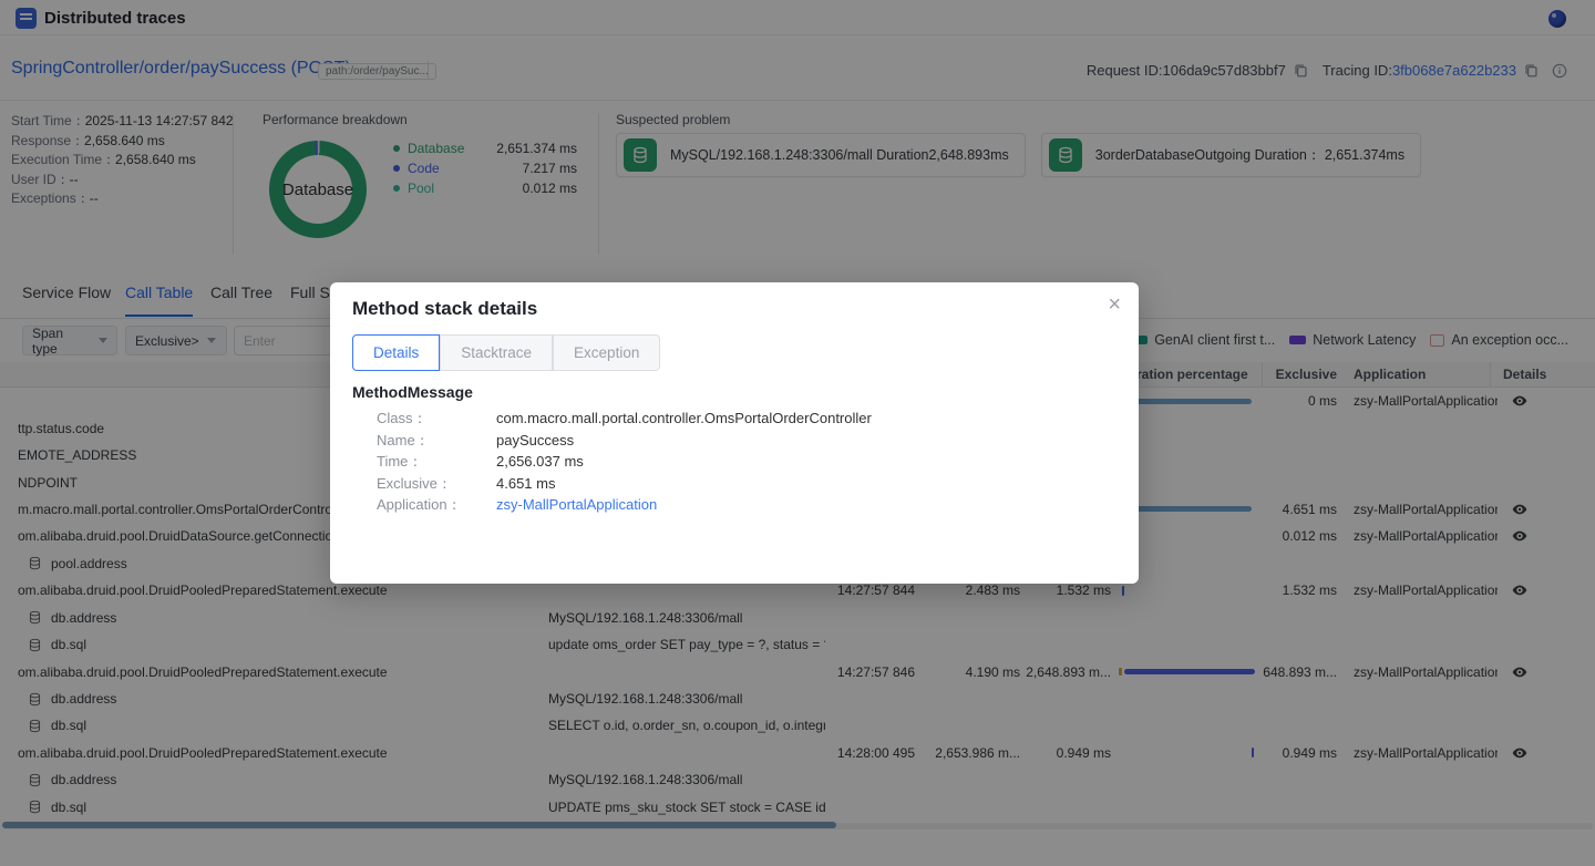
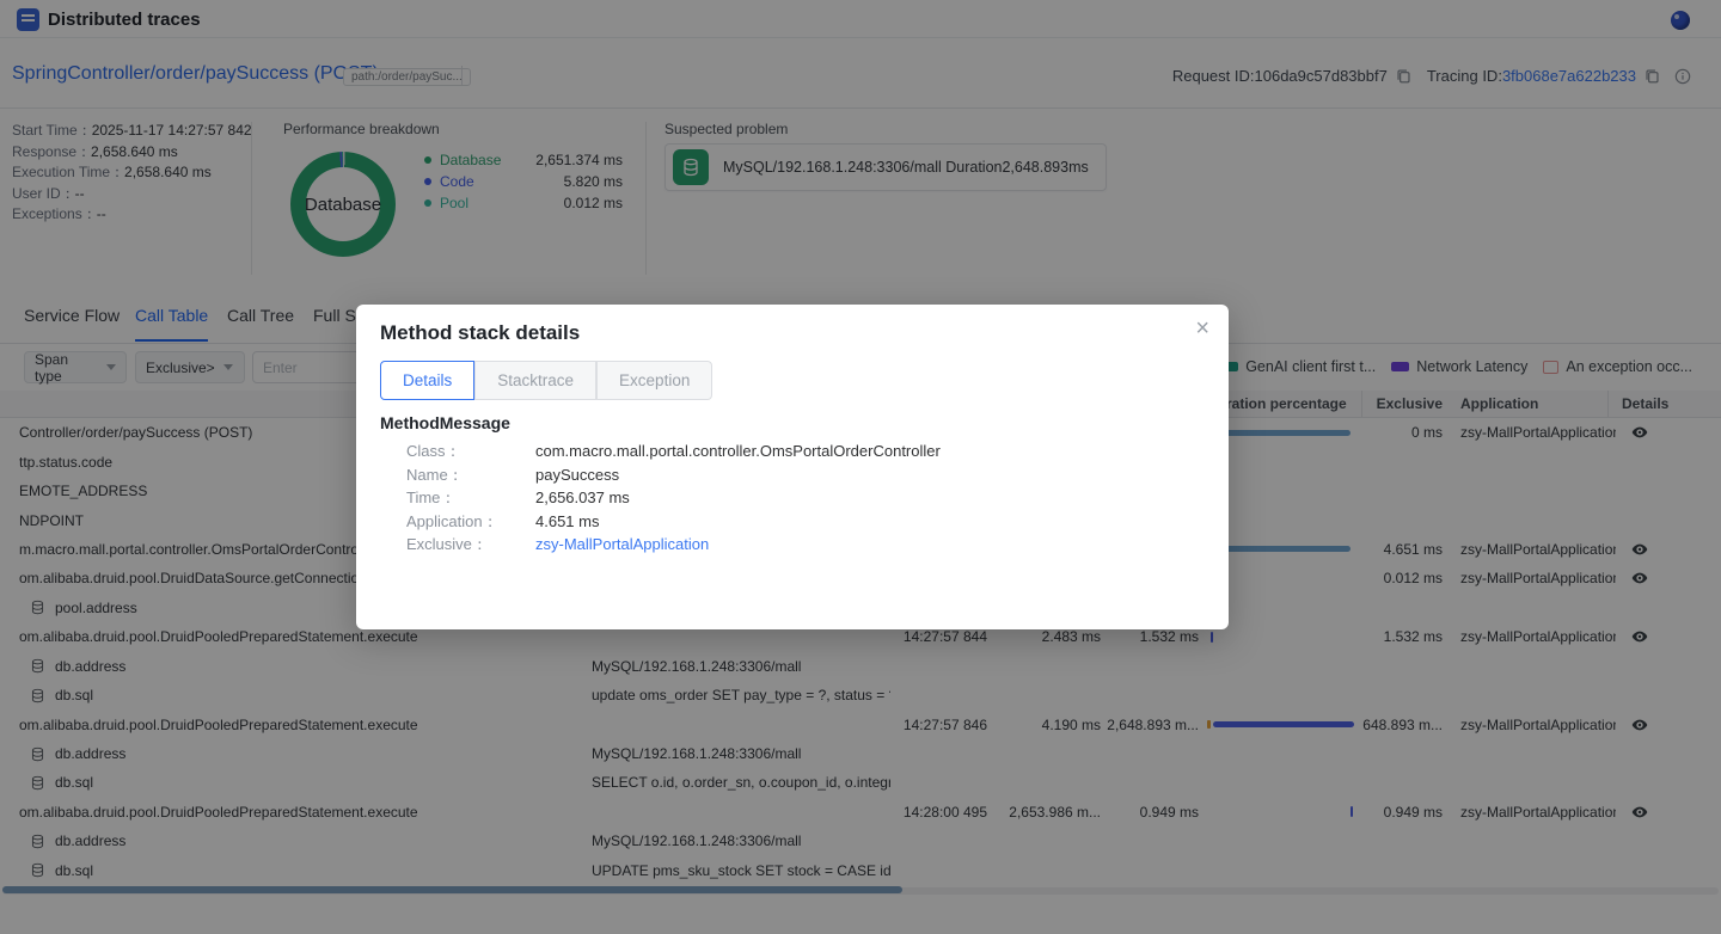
  Distributed traces
  SpringController/order/paySuccess (PO
  path:/order/paySuc..
  Request ID:
  106da9c57d83bbf7
  Tracing ID:
  3fb068e7a622b233
- Start Time：2025-11-13 14:27:57 842
+ Start Time：2025-11-17 14:27:57 842
  Response：2,658.640 ms
  Execution Time：2,658.640 ms
  User ID：--
  Exceptions：--
  Performance breakdown
  Database
  Database
  2,651.374 ms
  Code
- 7.217 ms
+ 5.820 ms
  Pool
  0.012 ms
  Suspected problem
  MySQL/192.168.1.248:3306/mall Duration2,648.893ms
- 3orderDatabaseOutgoing Duration： 2,651.374ms
  Service Flow
  Call Table
  Call Tree
  Full S
  Span type
  Exclusive>
  Enter
  GenAI client first t...
  Network Latency
  An exception occ...
  ration percentage
  Exclusive
  Application
  Details
+ Controller/order/paySuccess (POST)
  0 ms
  zsy-MallPortalApplicatio
  ttp.status.code
  EMOTE_ADDRESS
  NDPOINT
  m.macro.mall.portal.controller.OmsPortalOrderContro
  4.651 ms
  zsy-MallPortalApplicatio
  om.alibaba.druid.pool.DruidDataSource.getConnectio
  0.012 ms
  zsy-MallPortalApplicatio
  pool.address
  om.alibaba.druid.pool.DruidPooledPreparedStatement.execute
  14:27:57 844
  2.483 ms
  1.532 ms
  1.532 ms
  zsy-MallPortalApplicatio
  db.address
  MySQL/192.168.1.248:3306/mall
  db.sql
  update oms_order SET pay_type = ?, status =
  om.alibaba.druid.pool.DruidPooledPreparedStatement.execute
  14:27:57 846
  4.190 ms
  2,648.893 m...
  648.893 m...
  zsy-MallPortalApplicatio
  db.address
  MySQL/192.168.1.248:3306/mall
  db.sql
  SELECT o.id, o.order_sn, o.coupon_id, o.integr
  om.alibaba.druid.pool.DruidPooledPreparedStatement.execute
  14:28:00 495
  2,653.986 m...
  0.949 ms
  0.949 ms
  zsy-MallPortalApplicatio
  db.address
  MySQL/192.168.1.248:3306/mall
  db.sql
  UPDATE pms_sku_stock SET stock = CASE id
  Method stack details
  ×
  Details
  Stacktrace
  Exception
  MethodMessage
  Class：
  com.macro.mall.portal.controller.OmsPortalOrderController
  Name：
  paySuccess
  Time：
  2,656.037 ms
- Exclusive：
+ Application：
  4.651 ms
- Application：
+ Exclusive：
  zsy-MallPortalApplication
